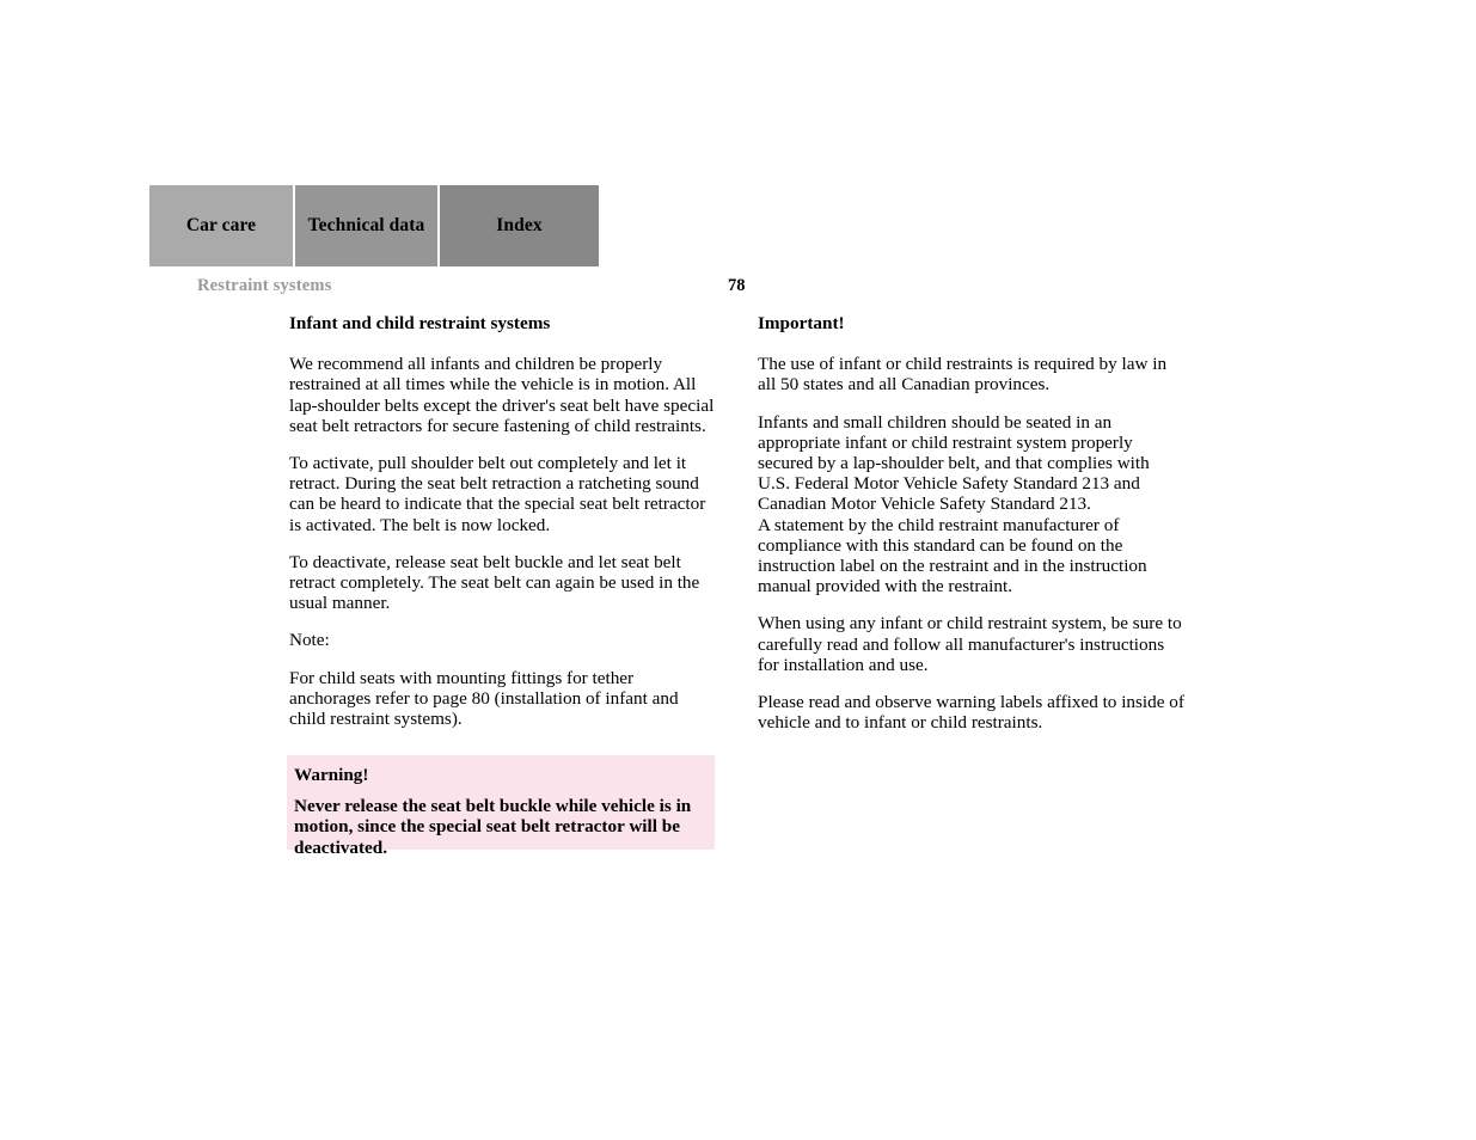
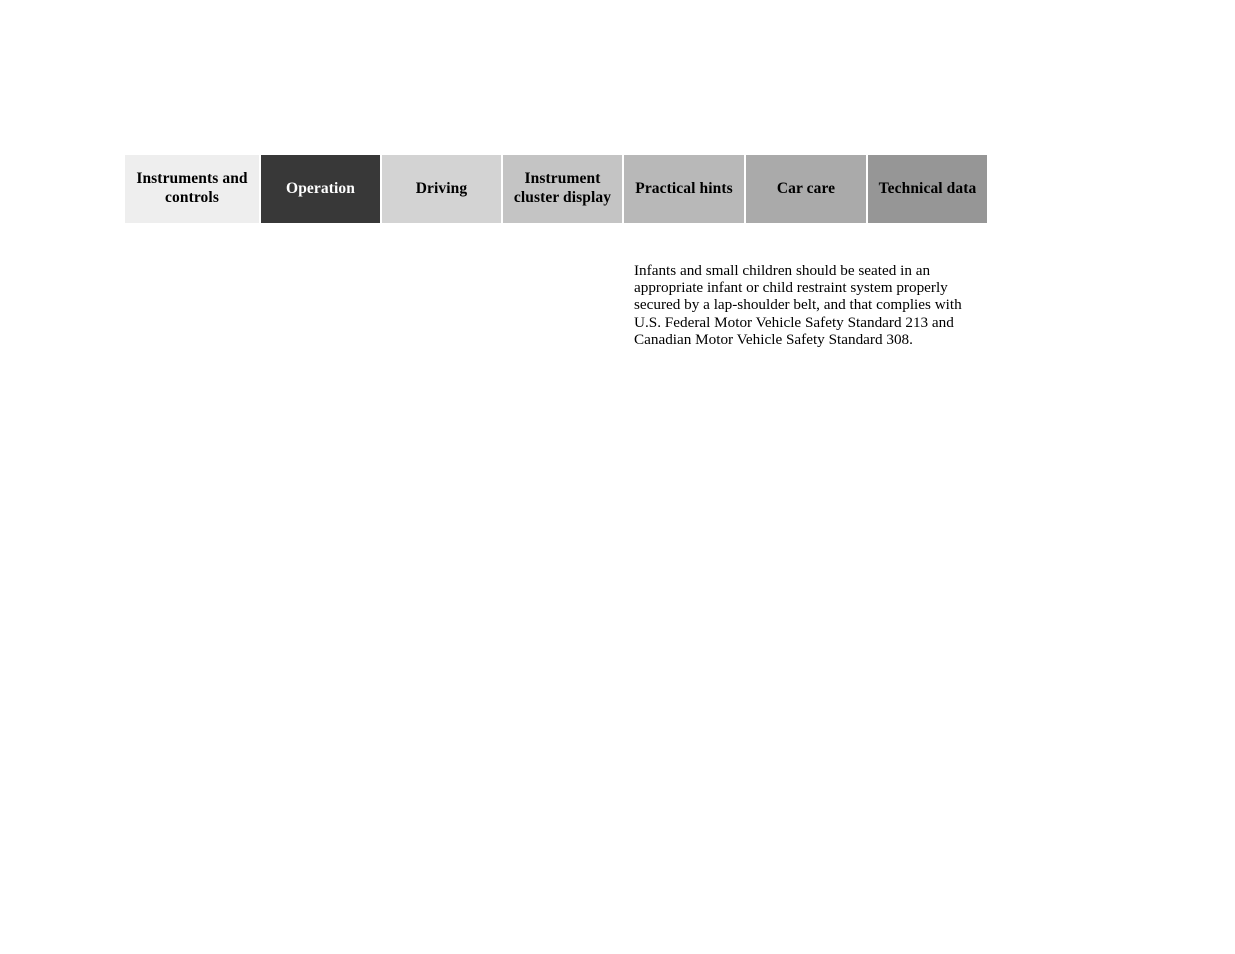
+ Instruments and controls
+ Operation
+ Driving
+ Instrument cluster display
+ Practical hints
  Car care
  Technical data
- Index
- Restraint systems
- 78
- Infant and child restraint systems
- We recommend all infants and children be properly restrained at all times while the vehicle is in motion. All lap-shoulder belts except the driver's seat belt have special seat belt retractors for secure fastening of child restraints.
- To activate, pull shoulder belt out completely and let it retract. During the seat belt retraction a ratcheting sound can be heard to indicate that the special seat belt retractor is activated. The belt is now locked.
- To deactivate, release seat belt buckle and let seat belt retract completely. The seat belt can again be used in the usual manner.
- Note:
- For child seats with mounting fittings for tether anchorages refer to page 80 (installation of infant and child restraint systems).
- Warning!
- Never release the seat belt buckle while vehicle is in motion, since the special seat belt retractor will be deactivated.
- Important!
- The use of infant or child restraints is required by law in all 50 states and all Canadian provinces.
- Infants and small children should be seated in an appropriate infant or child restraint system properly secured by a lap-shoulder belt, and that complies with U.S. Federal Motor Vehicle Safety Standard 213 and Canadian Motor Vehicle Safety Standard 213.
+ Infants and small children should be seated in an appropriate infant or child restraint system properly secured by a lap-shoulder belt, and that complies with U.S. Federal Motor Vehicle Safety Standard 213 and Canadian Motor Vehicle Safety Standard 308.
- A statement by the child restraint manufacturer of compliance with this standard can be found on the instruction label on the restraint and in the instruction manual provided with the restraint.
- When using any infant or child restraint system, be sure to carefully read and follow all manufacturer's instructions for installation and use.
- Please read and observe warning labels affixed to inside of vehicle and to infant or child restraints.
